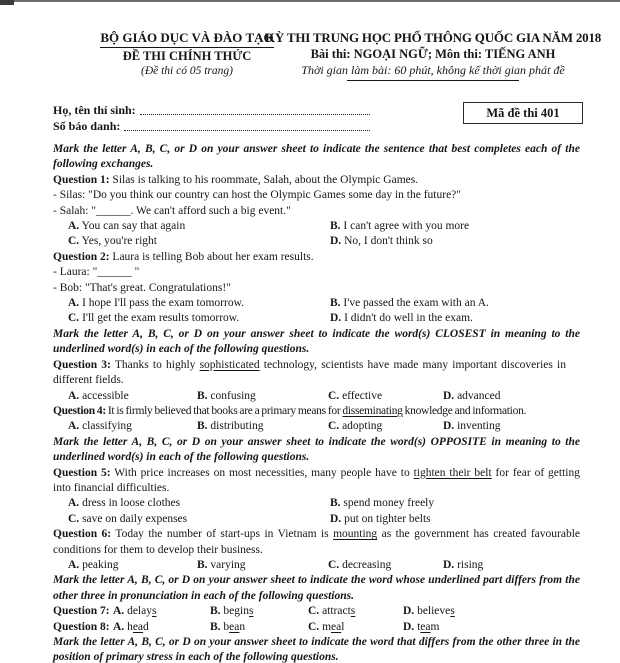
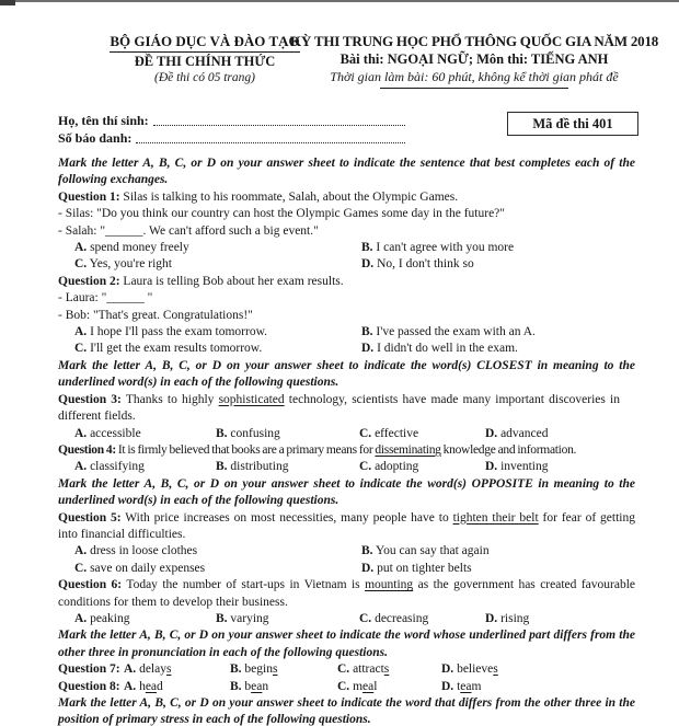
  BỘ GIÁO DỤC VÀ ĐÀO TẠO
  ĐỀ THI CHÍNH THỨC
  (Đề thi có 05 trang)
  KỲ THI TRUNG HỌC PHỔ THÔNG QUỐC GIA NĂM 2018
  Bài thi: NGOẠI NGỮ; Môn thi: TIẾNG ANH
  Thời gian làm bài: 60 phút, không kể thời gian phát đề
  Họ, tên thí sinh:
  Số báo danh:
  Mã đề thi 401
  Mark the letter A, B, C, or D on your answer sheet to indicate the sentence that best completes each of the following exchanges.
  Question 1: Silas is talking to his roommate, Salah, about the Olympic Games.
  - Silas: "Do you think our country can host the Olympic Games some day in the future?"
  - Salah: "______. We can't afford such a big event."
- A. You can say that again
+ A. spend money freely
  B. I can't agree with you more
  C. Yes, you're right
  D. No, I don't think so
  Question 2: Laura is telling Bob about her exam results.
  - Laura: "______ "
  - Bob: "That's great. Congratulations!"
  A. I hope I'll pass the exam tomorrow.
  B. I've passed the exam with an A.
  C. I'll get the exam results tomorrow.
  D. I didn't do well in the exam.
  Mark the letter A, B, C, or D on your answer sheet to indicate the word(s) CLOSEST in meaning to the underlined word(s) in each of the following questions.
  Question 3: Thanks to highly sophisticated technology, scientists have made many important discoveries in different fields.
  A. accessible
  B. confusing
  C. effective
  D. advanced
  Question 4: It is firmly believed that books are a primary means for disseminating knowledge and information.
  A. classifying
  B. distributing
  C. adopting
  D. inventing
  Mark the letter A, B, C, or D on your answer sheet to indicate the word(s) OPPOSITE in meaning to the underlined word(s) in each of the following questions.
  Question 5: With price increases on most necessities, many people have to tighten their belt for fear of getting into financial difficulties.
  A. dress in loose clothes
- B. spend money freely
+ B. You can say that again
  C. save on daily expenses
  D. put on tighter belts
  Question 6: Today the number of start-ups in Vietnam is mounting as the government has created favourable conditions for them to develop their business.
  A. peaking
  B. varying
  C. decreasing
  D. rising
  Mark the letter A, B, C, or D on your answer sheet to indicate the word whose underlined part differs from the other three in pronunciation in each of the following questions.
  Question 7:
  A. delays
  B. begins
  C. attracts
  D. believes
  Question 8:
  A. head
  B. bean
  C. meal
  D. team
  Mark the letter A, B, C, or D on your answer sheet to indicate the word that differs from the other three in the position of primary stress in each of the following questions.
